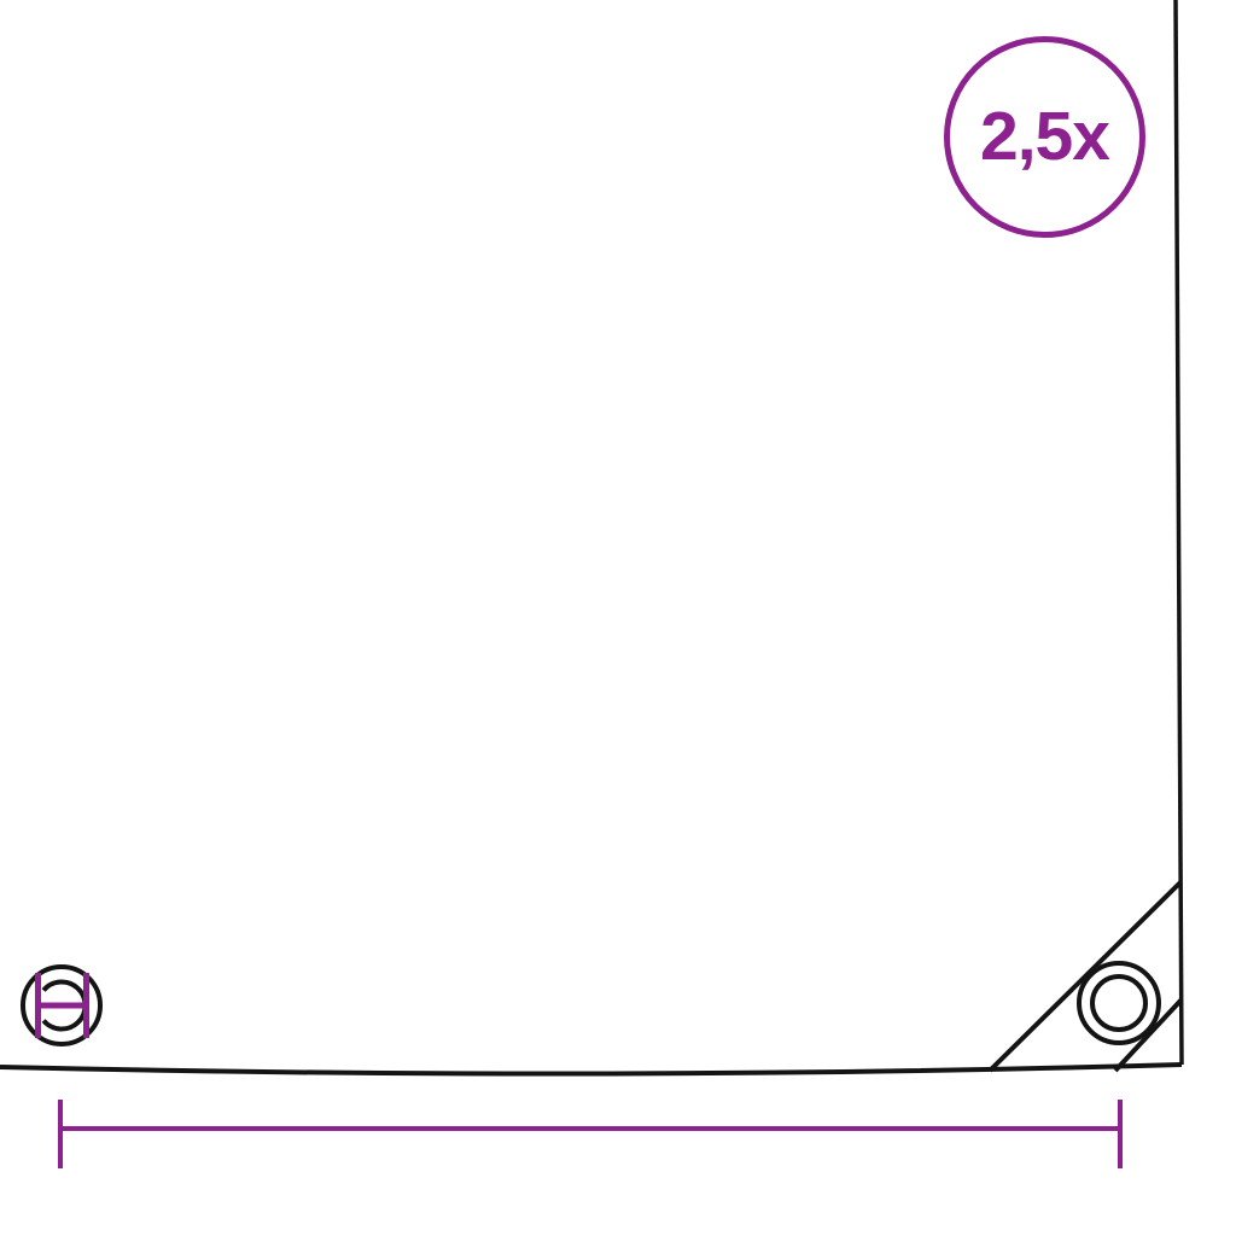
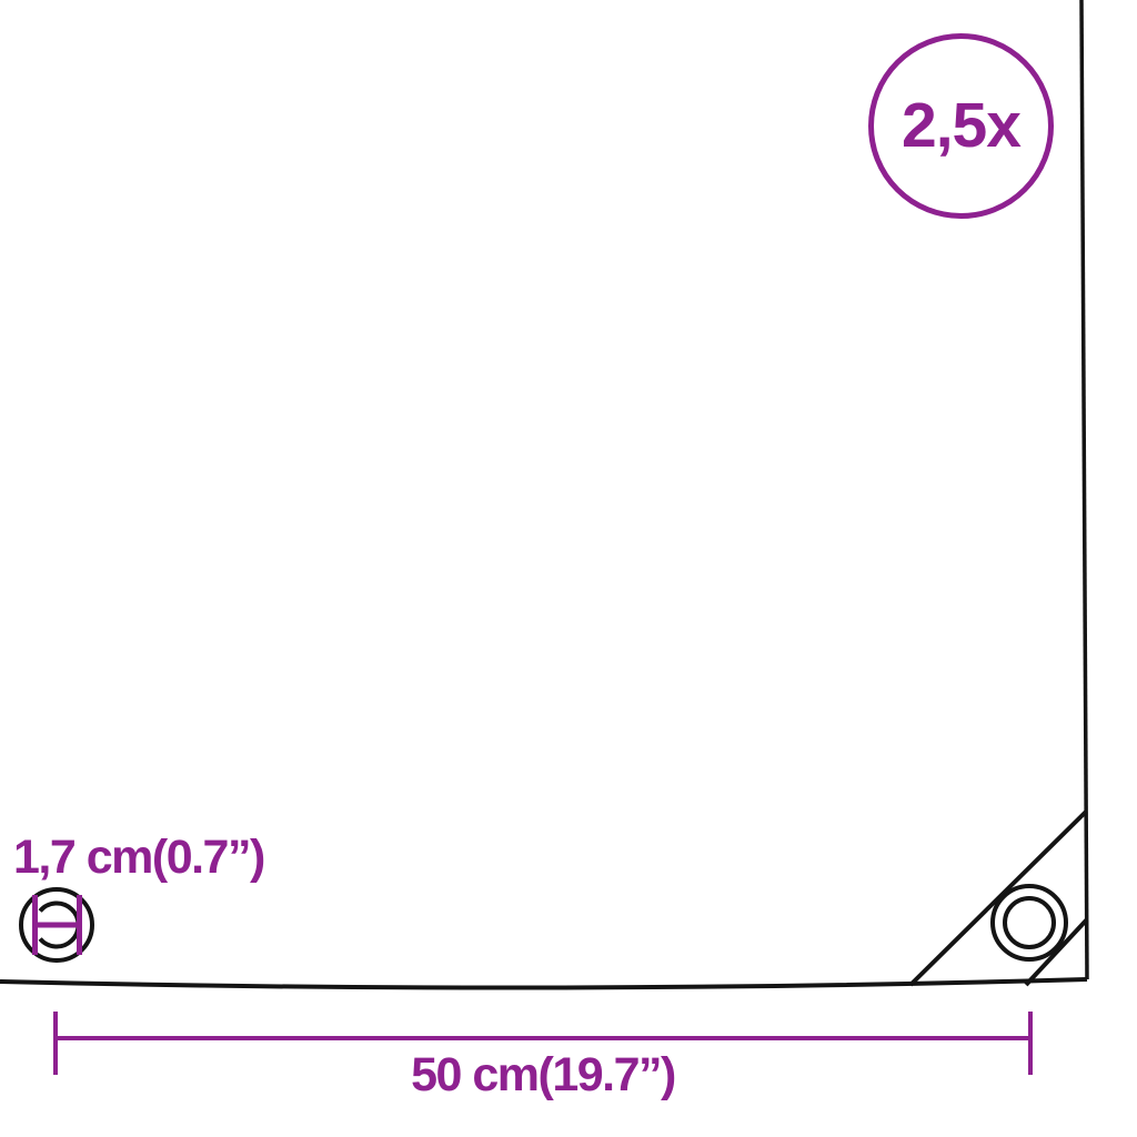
  2,5x
+ 1,7 cm(0.7”)
+ 50 cm(19.7”)
